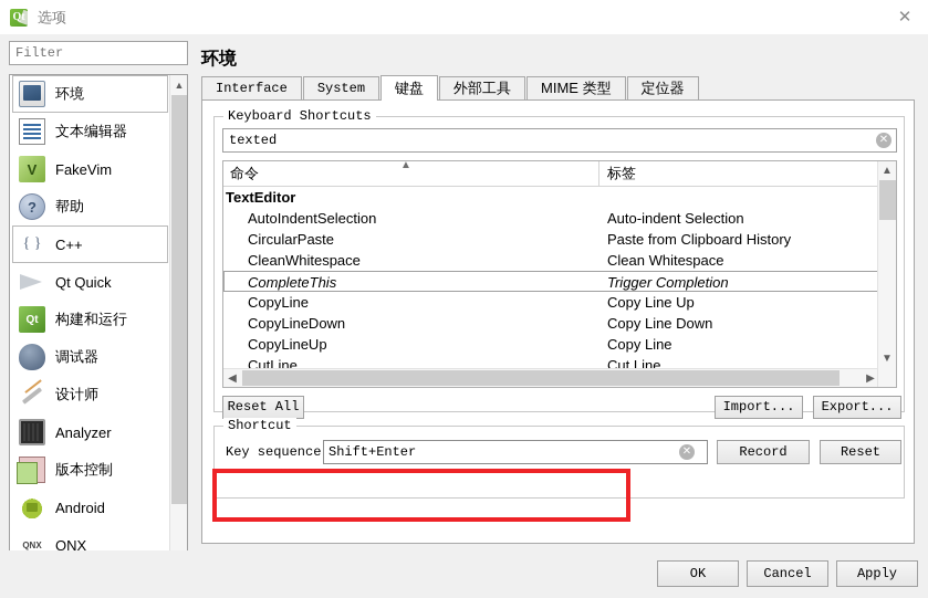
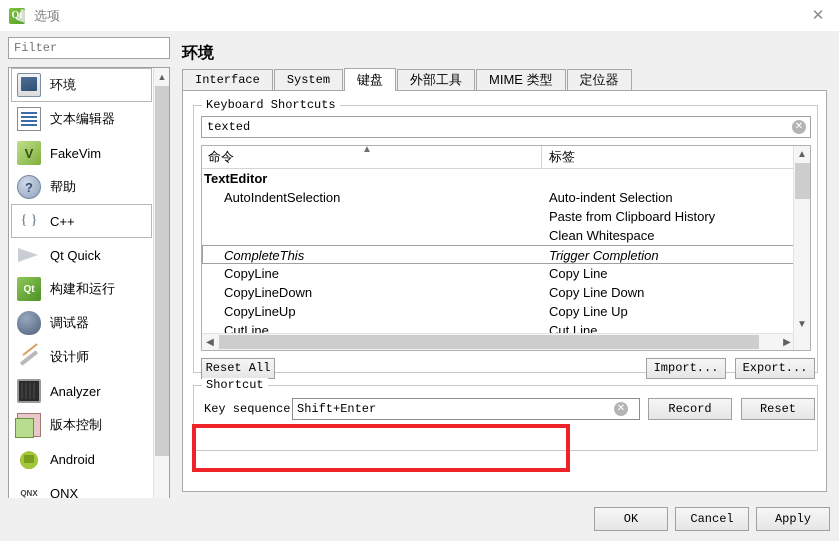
  Qt
  选项
  ✕
  Filter
  环境
  文本编辑器
  FakeVim
  帮助
  C++
  Qt Quick
  构建和运行
  调试器
  设计师
  Analyzer
  版本控制
  Android
  QNX
  ▲
  环境
  Interface
  System
  键盘
  外部工具
  MIME 类型
  定位器
  Keyboard Shortcuts
  texted
  ✕
  命令
  ▲
  标签
  TextEditor
  AutoIndentSelection
  Auto-indent Selection
- CircularPaste
  Paste from Clipboard History
- CleanWhitespace
  Clean Whitespace
  CompleteThis
  Trigger Completion
  CopyLine
- Copy Line Up
+ Copy Line
  CopyLineDown
  Copy Line Down
  CopyLineUp
- Copy Line
+ Copy Line Up
  CutLine
  Cut Line
  ◀
  ▶
  ▲
  ▼
  Reset All
  Import...
  Export...
  Shortcut
  Key sequence
  Shift+Enter
  ✕
  Record
  Reset
  OK
  Cancel
  Apply
